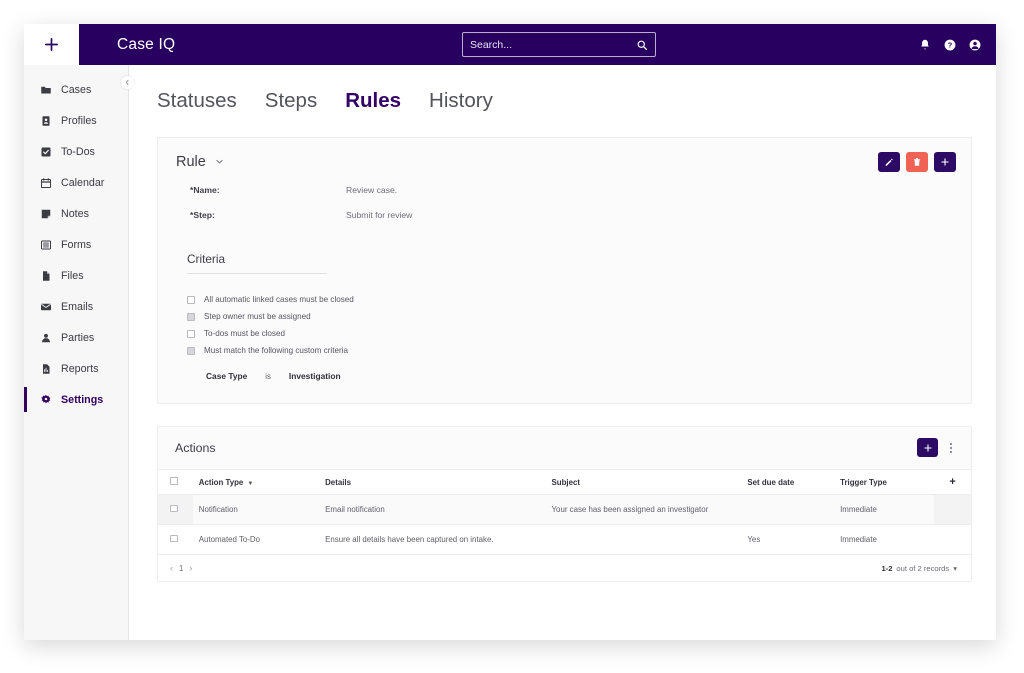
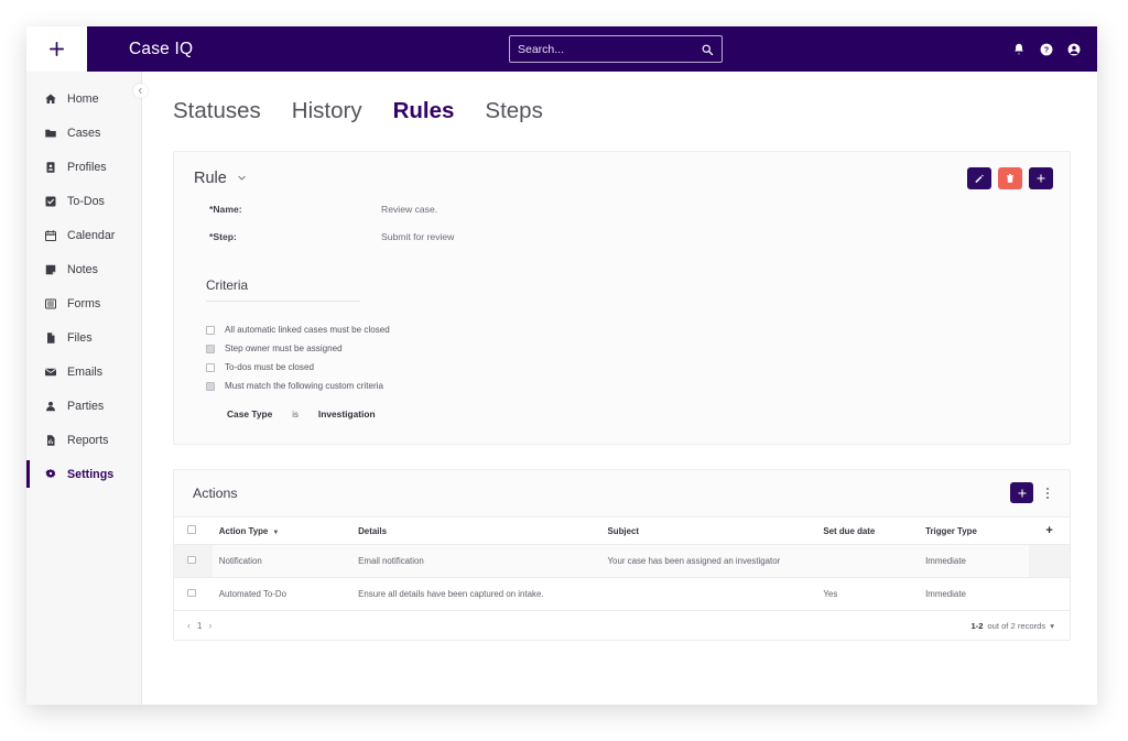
  Case IQ
  Search...
  ?
+ Home
  Cases
  Profiles
  To-Dos
  Calendar
  Notes
  Forms
  Files
  Emails
  Parties
  Reports
  Settings
  Statuses
- Steps
+ History
  Rules
- History
+ Steps
  Rule
  *Name:
  Review case.
  *Step:
  Submit for review
  Criteria
  All automatic linked cases must be closed
  Step owner must be assigned
  To-dos must be closed
  Must match the following custom criteria
  Case Type
  is
  Investigation
  Actions
  	Action Type	Details	Subject	Set due date	Trigger Type	+
  	Notification	Email notification	Your case has been assigned an investigator		Immediate
  	Automated To-Do	Ensure all details have been captured on intake.		Yes	Immediate
  ‹
  1
  ›
  1-2
  out of 2 records
  ▾
